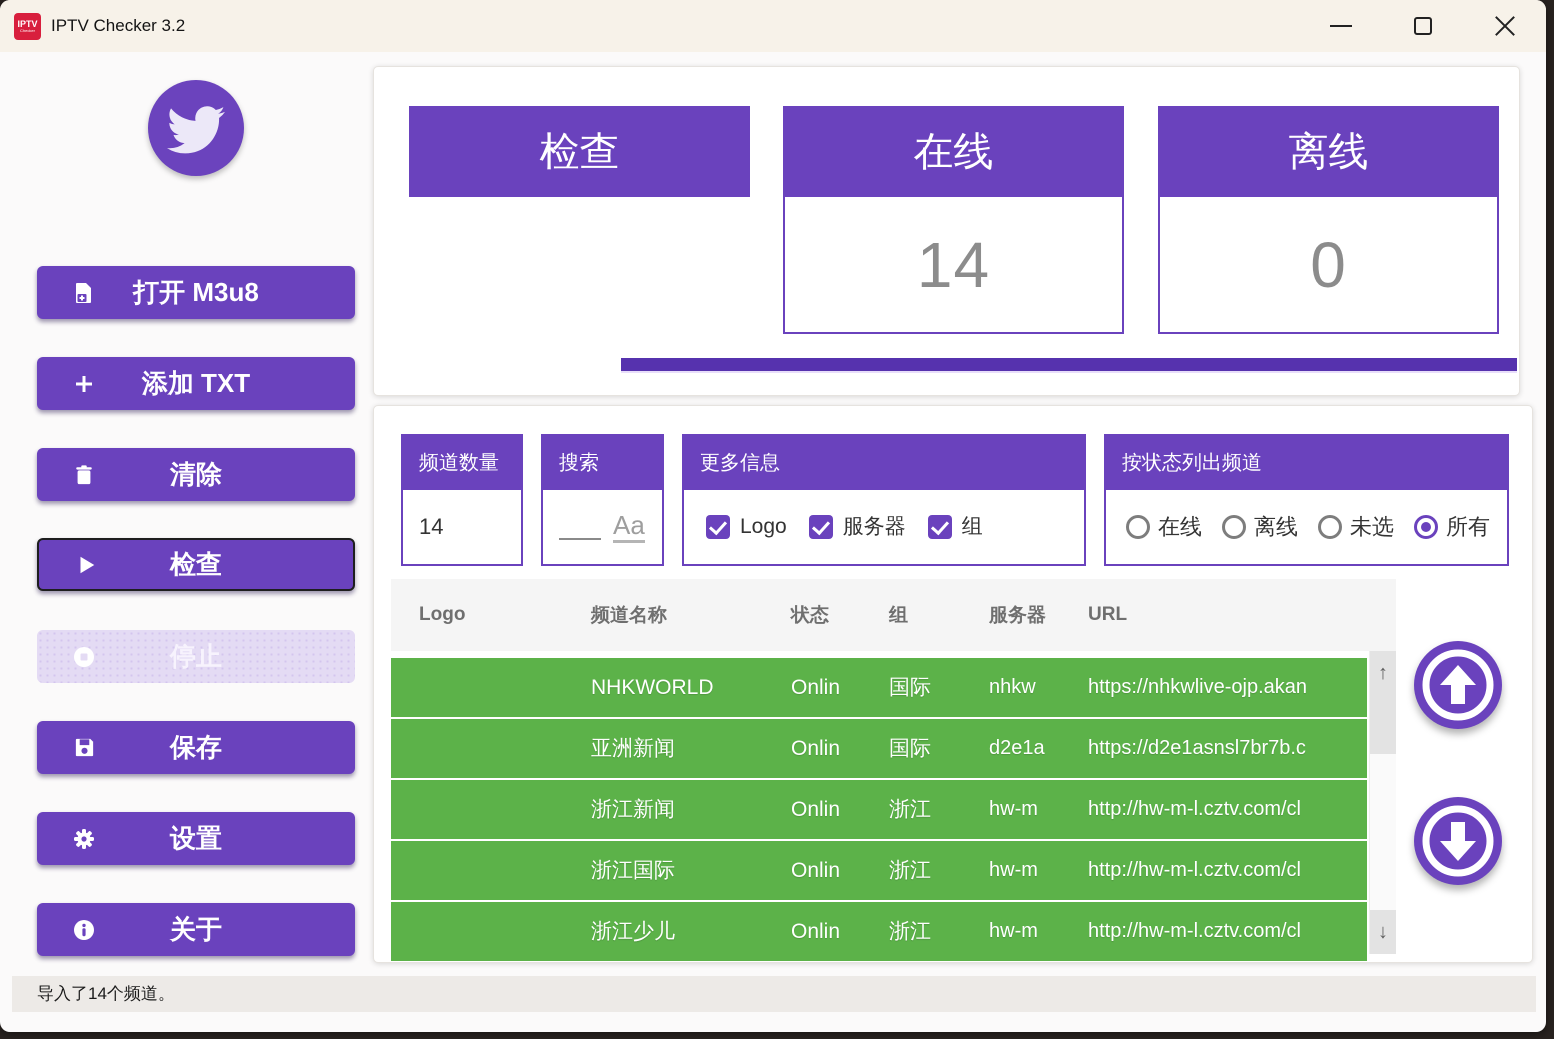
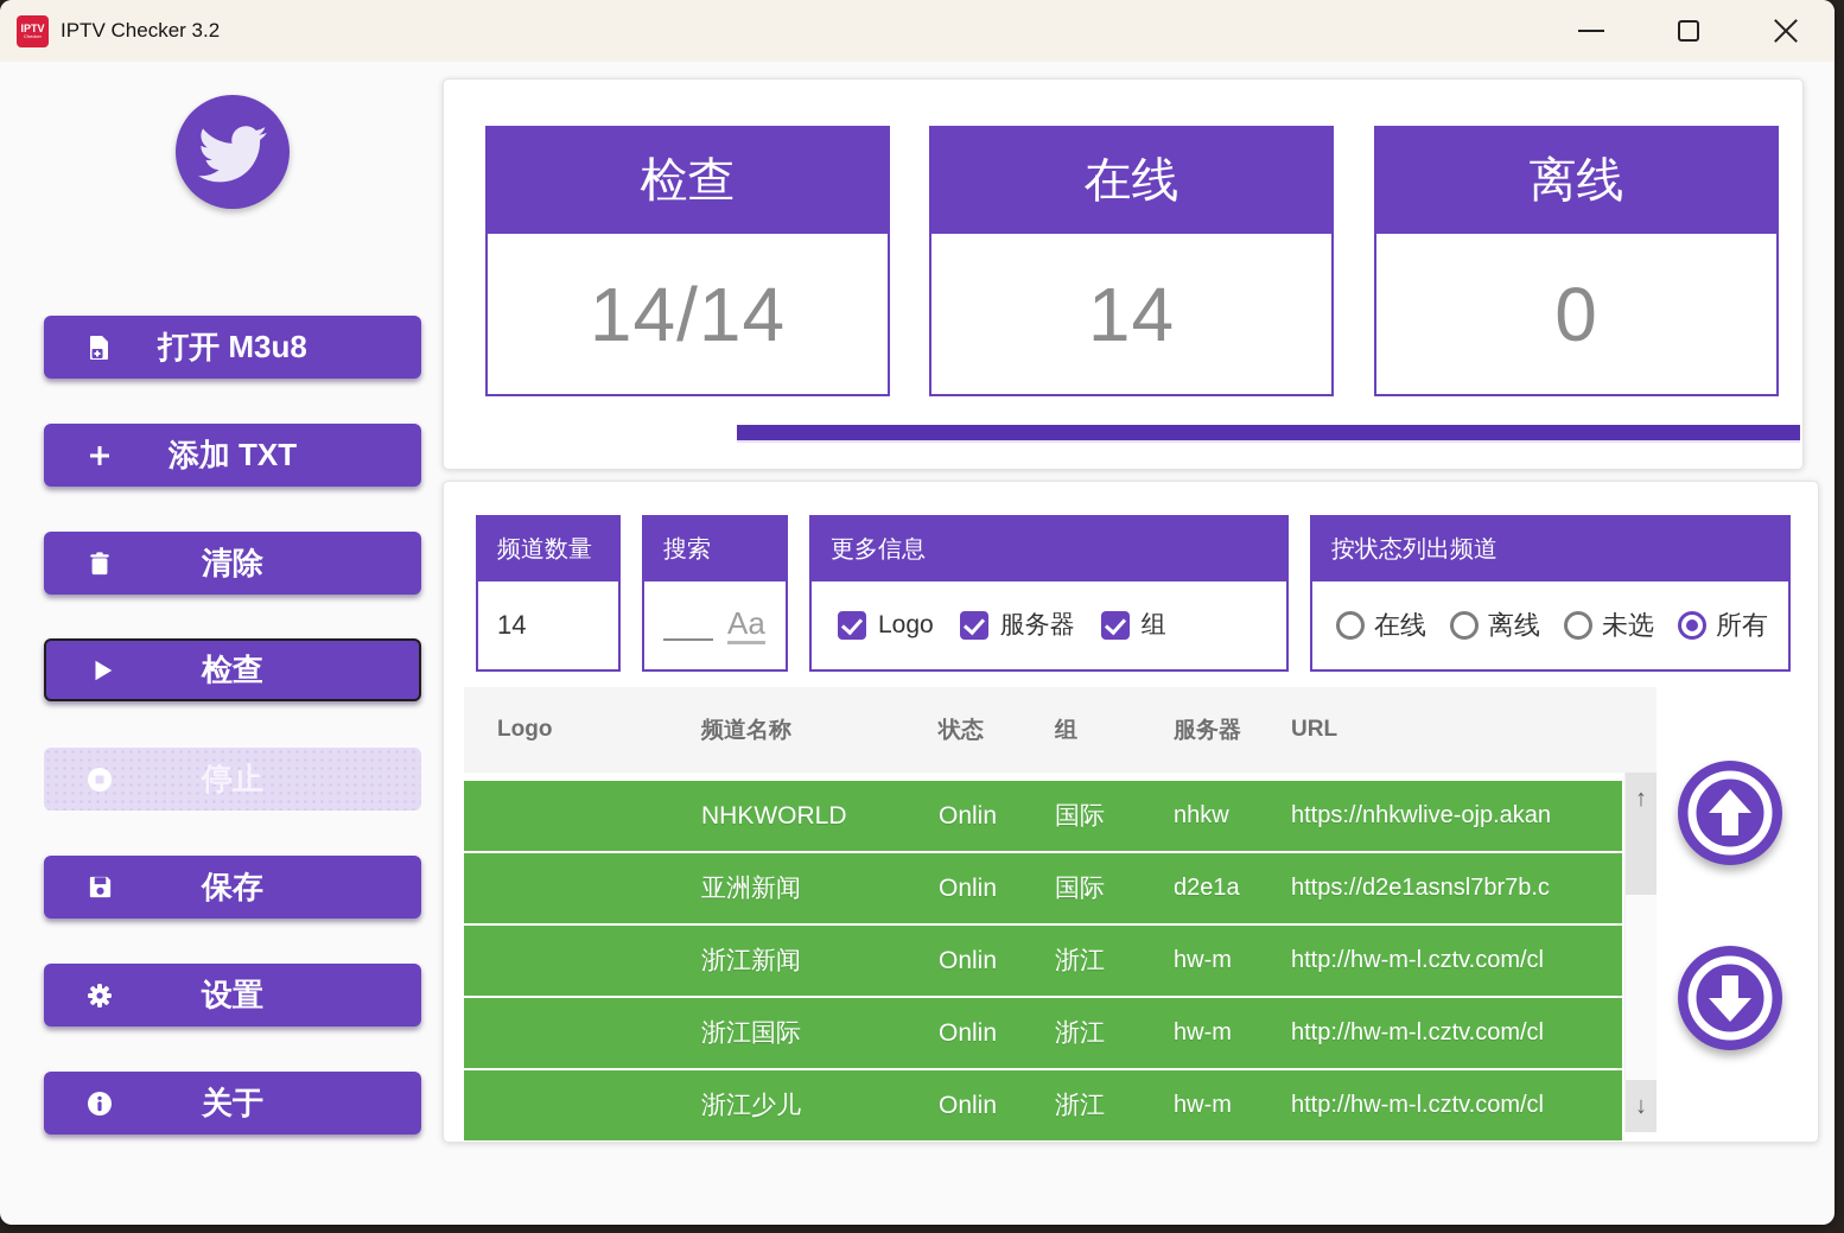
  IPTV
  IPTV Checker 3.2
  打开 M3u8
  添加 TXT
  清除
  检查
  停止
  保存
  设置
  关于
  检查
+ 14/14
  在线
  14
  离线
  0
  频道数量
  14
  搜索
  Aa
  更多信息
  Logo
  服务器
  组
  按状态列出频道
  在线
  离线
  未选
  所有
  Logo
  频道名称
  状态
  组
  服务器
  URL
  NHKWORLD
  Onlin
  国际
  nhkw
  https://nhkwlive-ojp.akan
  亚洲新闻
  Onlin
  国际
  d2e1a
  https://d2e1asnsl7br7b.c
  浙江新闻
  Onlin
  浙江
  hw-m
  http://hw-m-l.cztv.com/cl
  浙江国际
  Onlin
  浙江
  hw-m
  http://hw-m-l.cztv.com/cl
  浙江少儿
  Onlin
  浙江
  hw-m
  http://hw-m-l.cztv.com/cl
  ↑
  ↓
- 导入了14个频道。
